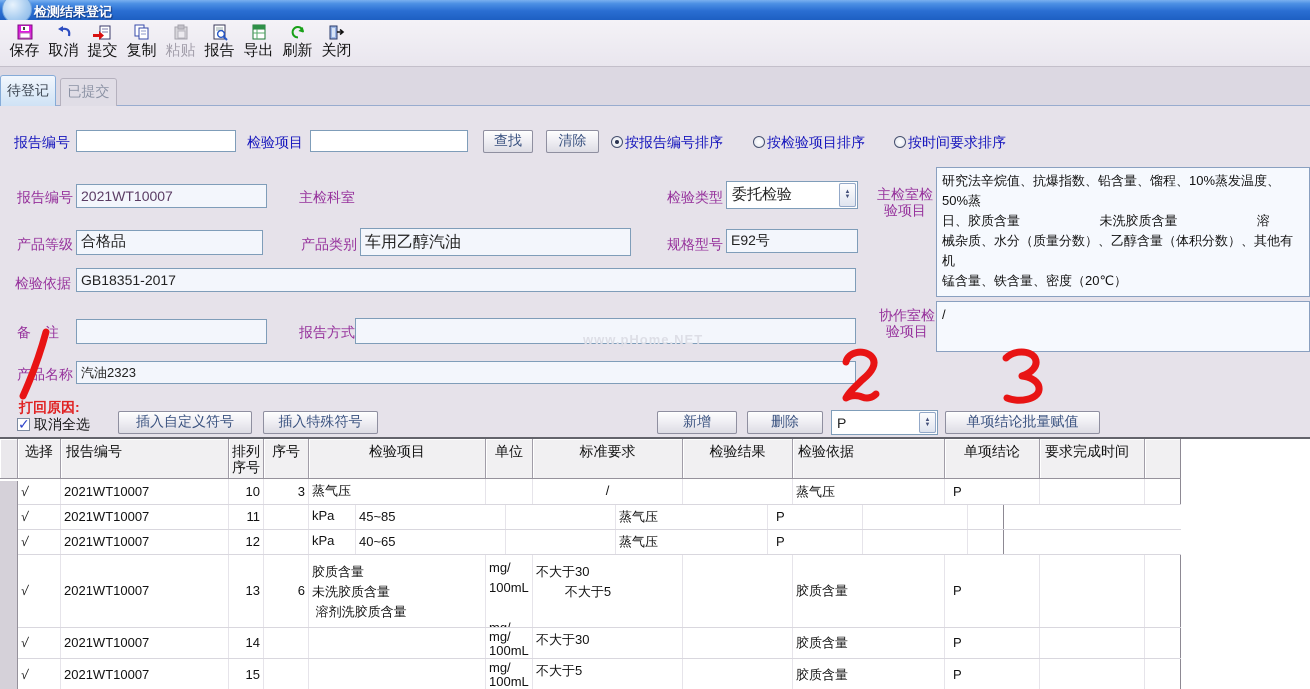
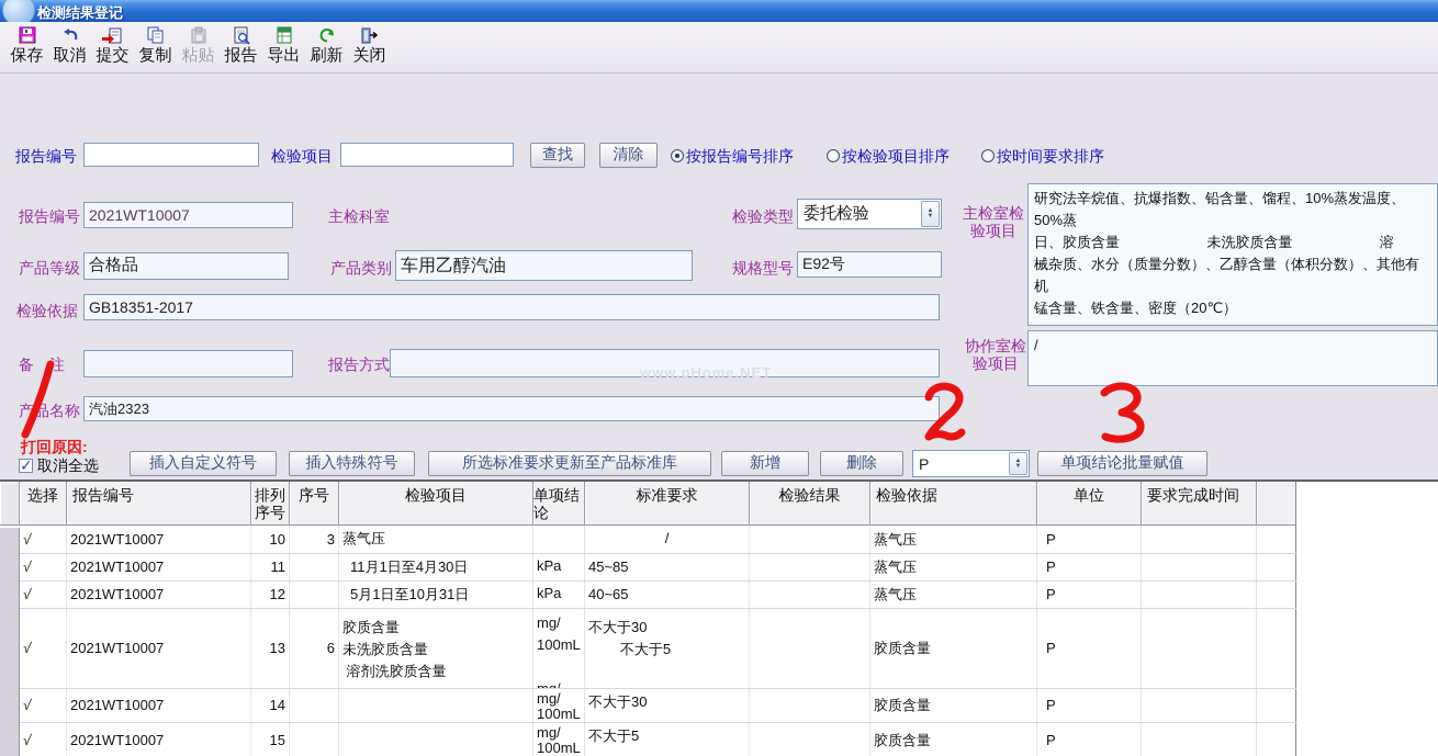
  检测结果登记
  保存
  取消
  提交
  复制
  粘贴
  报告
  导出
  刷新
  关闭
- 待登记
- 已提交
  报告编号
  检验项目
  查找
  清除
  按报告编号排序
  按检验项目排序
  按时间要求排序
  报告编号
  2021WT10007
  主检科室
  检验类型
  委托检验
  主检室检验项目
  研究法辛烷值、抗爆指数、铅含量、馏程、10%蒸发温度、50%蒸
  日、胶质含量 未洗胶质含量 溶
  械杂质、水分（质量分数）、乙醇含量（体积分数）、其他有机
  锰含量、铁含量、密度（20℃）
  产品等级
  合格品
  产品类别
  车用乙醇汽油
  规格型号
  E92号
  检验依据
  GB18351-2017
  备 注
  报告方式
  www.pHome.NET
  协作室检验项目
  /
  产品名称
  汽油2323
  打回原因:
  取消全选
  插入自定义符号
  插入特殊符号
+ 所选标准要求更新至产品标准库
  新增
  删除
  P
  单项结论批量赋值
  选择
  报告编号
  排列
  序号
  序号
  检验项目
- 单位
+ 单项结论
  标准要求
  检验结果
  检验依据
- 单项结论
+ 单位
  要求完成时间
  2021WT10007
  10
  3
  蒸气压
  /
  蒸气压
  P
  2021WT10007
  11
+ 11月1日至4月30日
  kPa
  45~85
  蒸气压
  P
  2021WT10007
  12
+ 5月1日至10月31日
  kPa
  40~65
  蒸气压
  P
  2021WT10007
  13
  6
  胶质含量
  未洗胶质含量
  溶剂洗胶质含量
  mg/
  100mL
  不大于30
  不大于5
  胶质含量
  P
  2021WT10007
  14
  mg/
  100mL
  不大于30
  胶质含量
  P
  2021WT10007
  15
  mg/
  100mL
  不大于5
  胶质含量
  P
